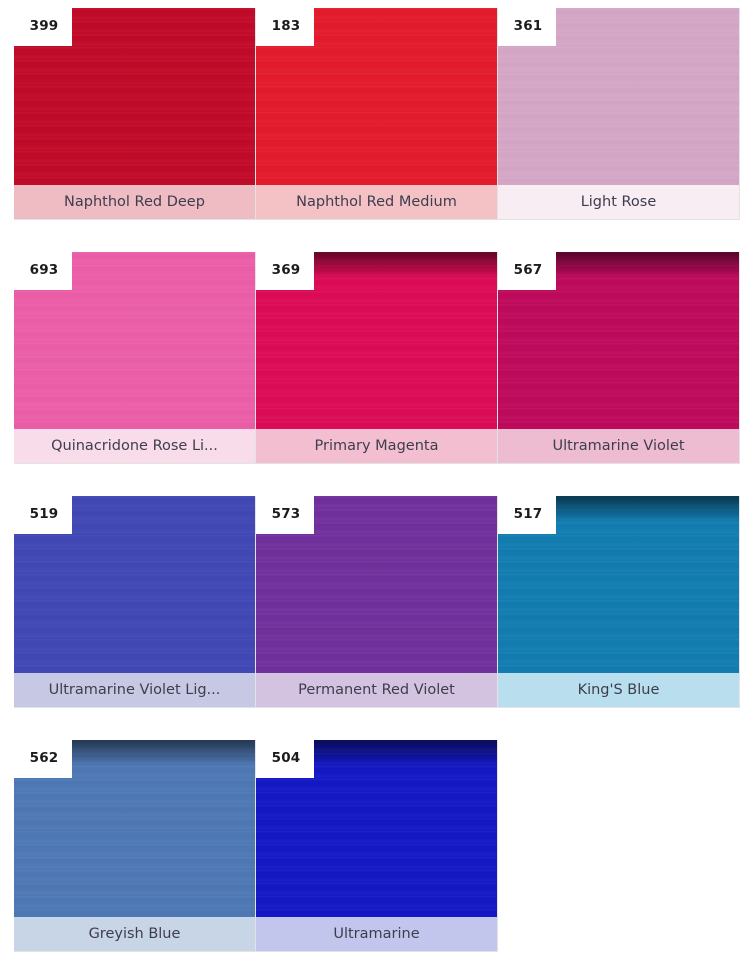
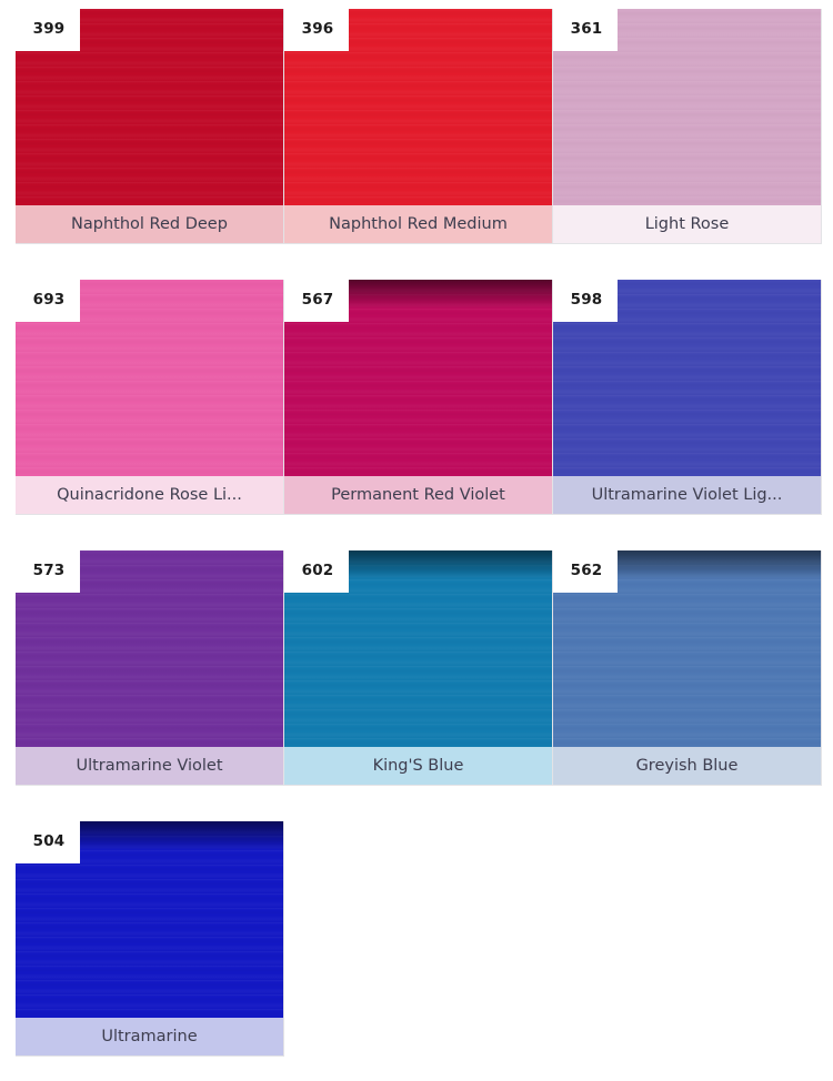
  399
  Naphthol Red Deep
- 183
+ 396
  Naphthol Red Medium
  361
  Light Rose
  693
  Quinacridone Rose Li...
- 369
- Primary Magenta
  567
- Ultramarine Violet
+ Permanent Red Violet
- 519
+ 598
  Ultramarine Violet Lig...
  573
- Permanent Red Violet
+ Ultramarine Violet
- 517
+ 602
  King'S Blue
  562
  Greyish Blue
  504
  Ultramarine
